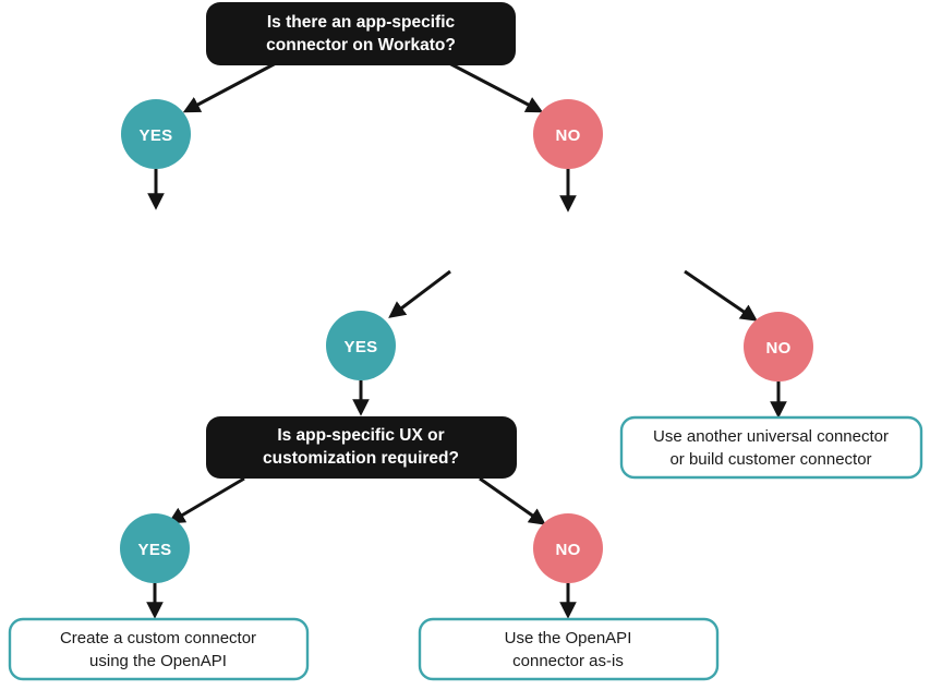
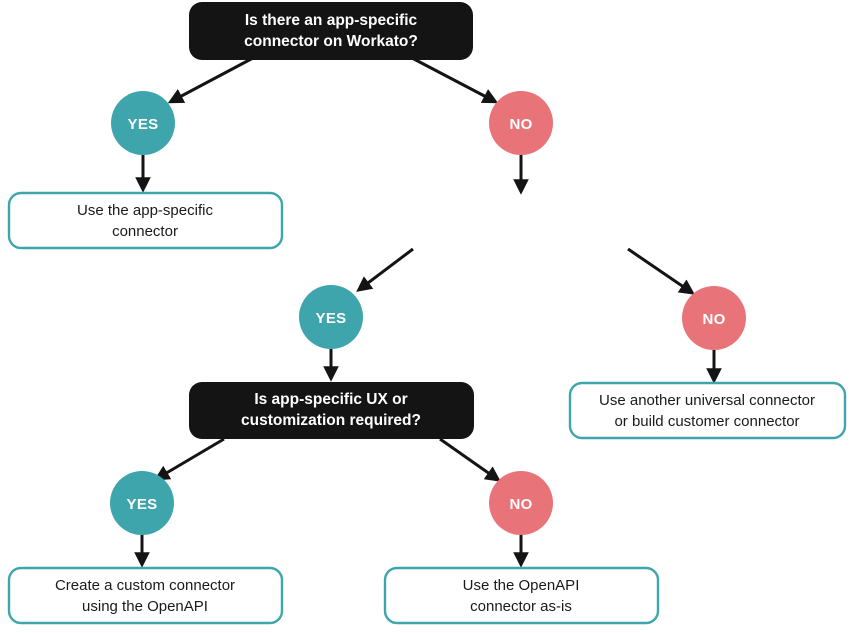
  Is there an app-specific
  connector on Workato?
  YES
  NO
+ Use the app-specific
+ connector
  YES
  NO
  Is app-specific UX or
  customization required?
  Use another universal connector
  or build customer connector
  YES
  NO
  Create a custom connector
  using the OpenAPI
  Use the OpenAPI
  connector as-is
